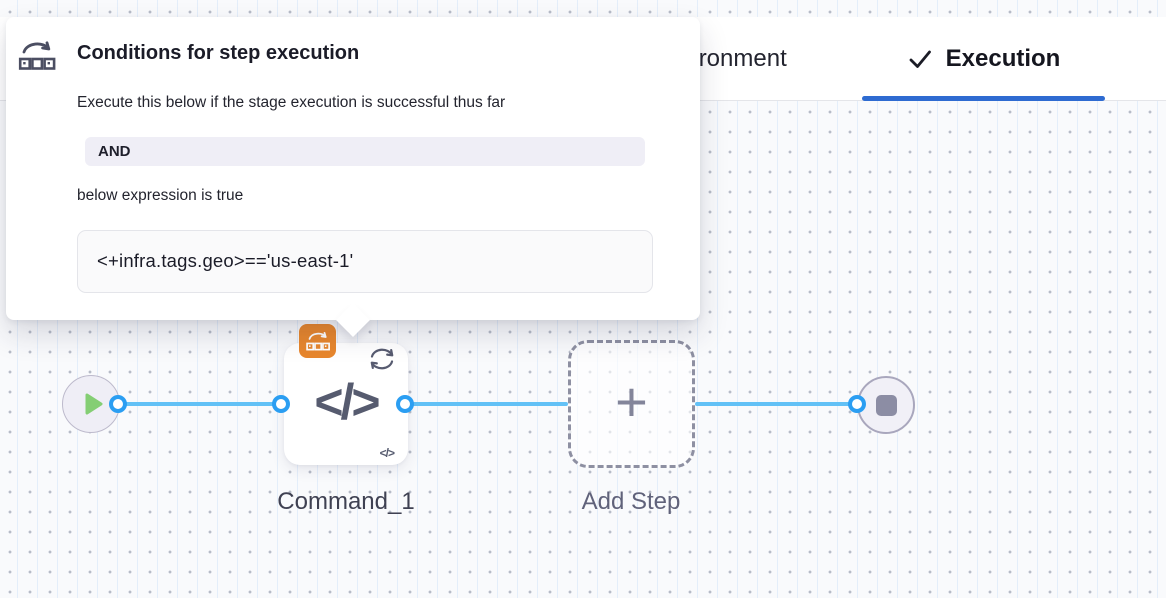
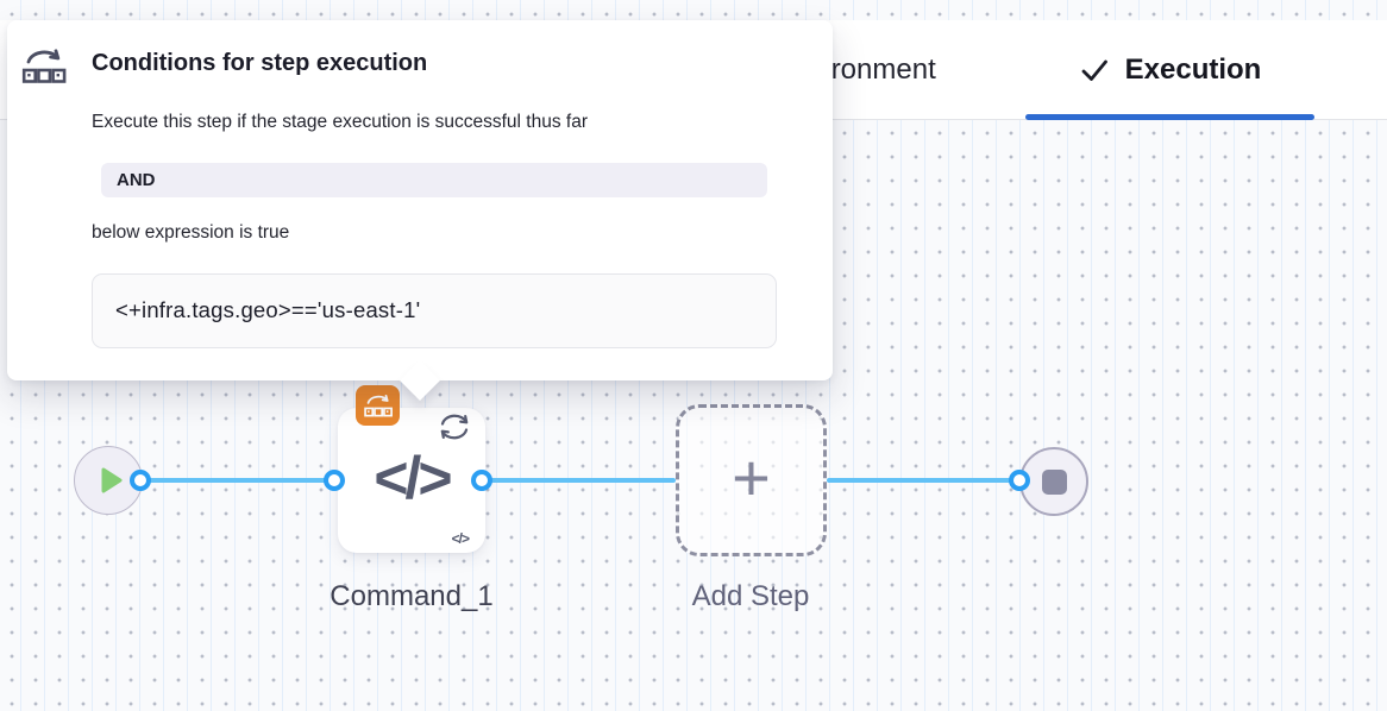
  </>
  </>
  +
  Command_1
  Add Step
  Execution
  Conditions for step execution
- Execute this below if the stage execution is successful thus far
+ Execute this step if the stage execution is successful thus far
  AND
  below expression is true
  <+infra.tags.geo>=='us-east-1'
